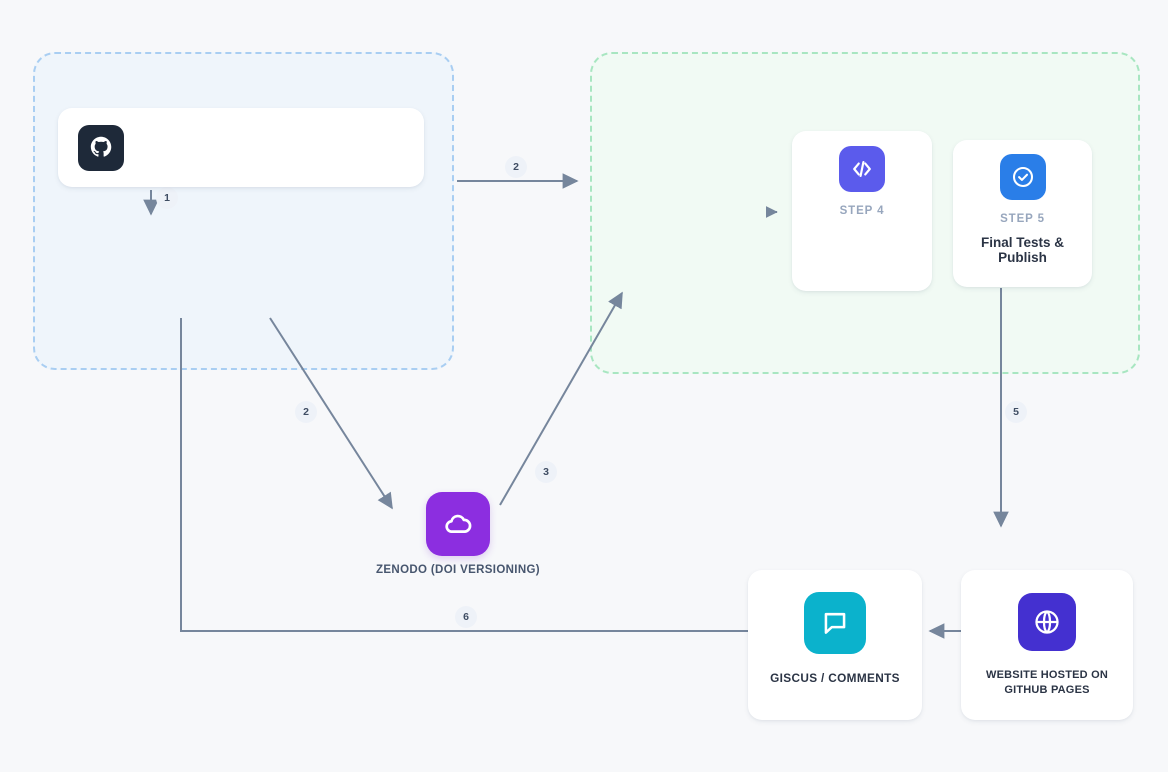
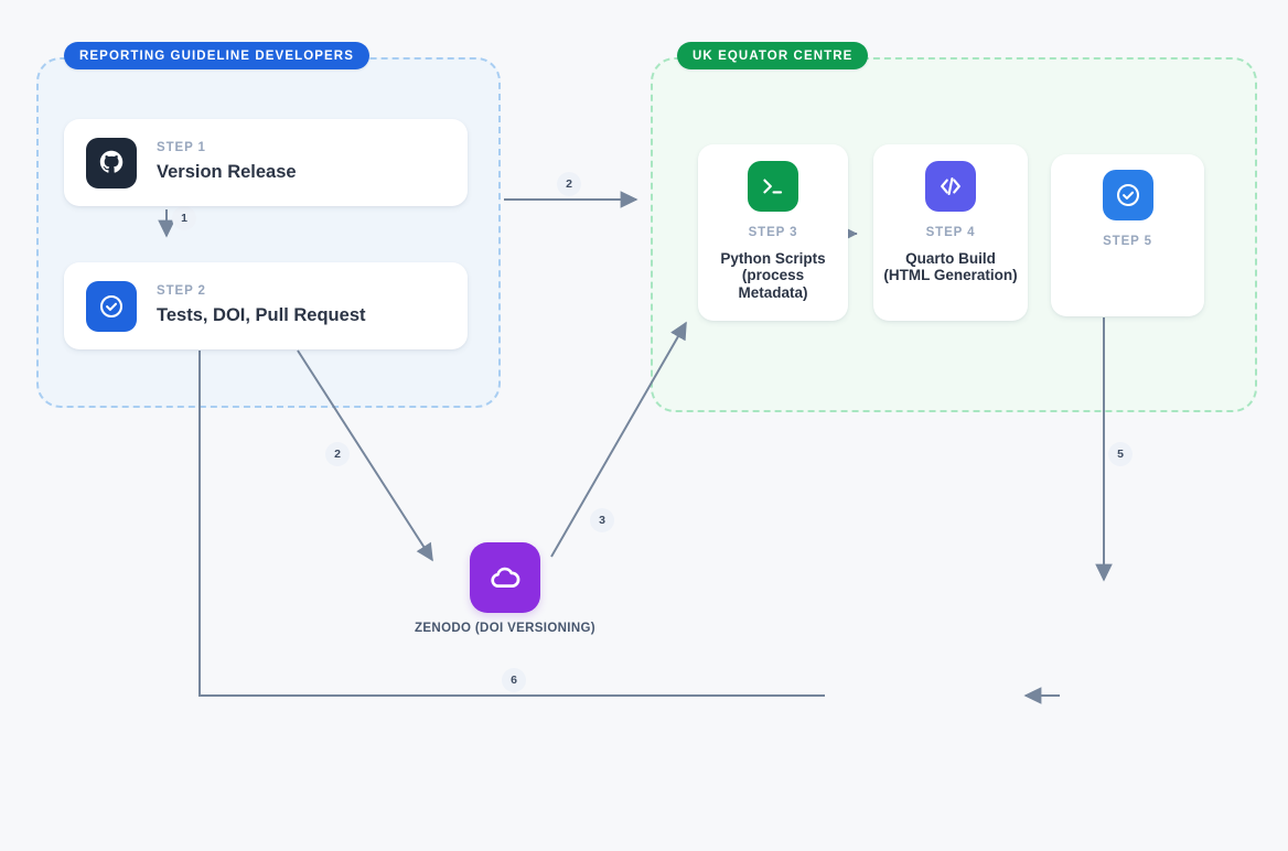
+ REPORTING GUIDELINE DEVELOPERS
+ UK EQUATOR CENTRE
  1
  2
  2
  3
  5
  6
+ STEP 1
+ Version Release
+ STEP 2
+ Tests, DOI, Pull Request
+ STEP 3
+ Python Scripts (process Metadata)
  STEP 4
+ Quarto Build (HTML Generation)
  STEP 5
- Final Tests & Publish
  ZENODO (DOI VERSIONING)
- GISCUS / COMMENTS
- WEBSITE HOSTED ON GITHUB PAGES
